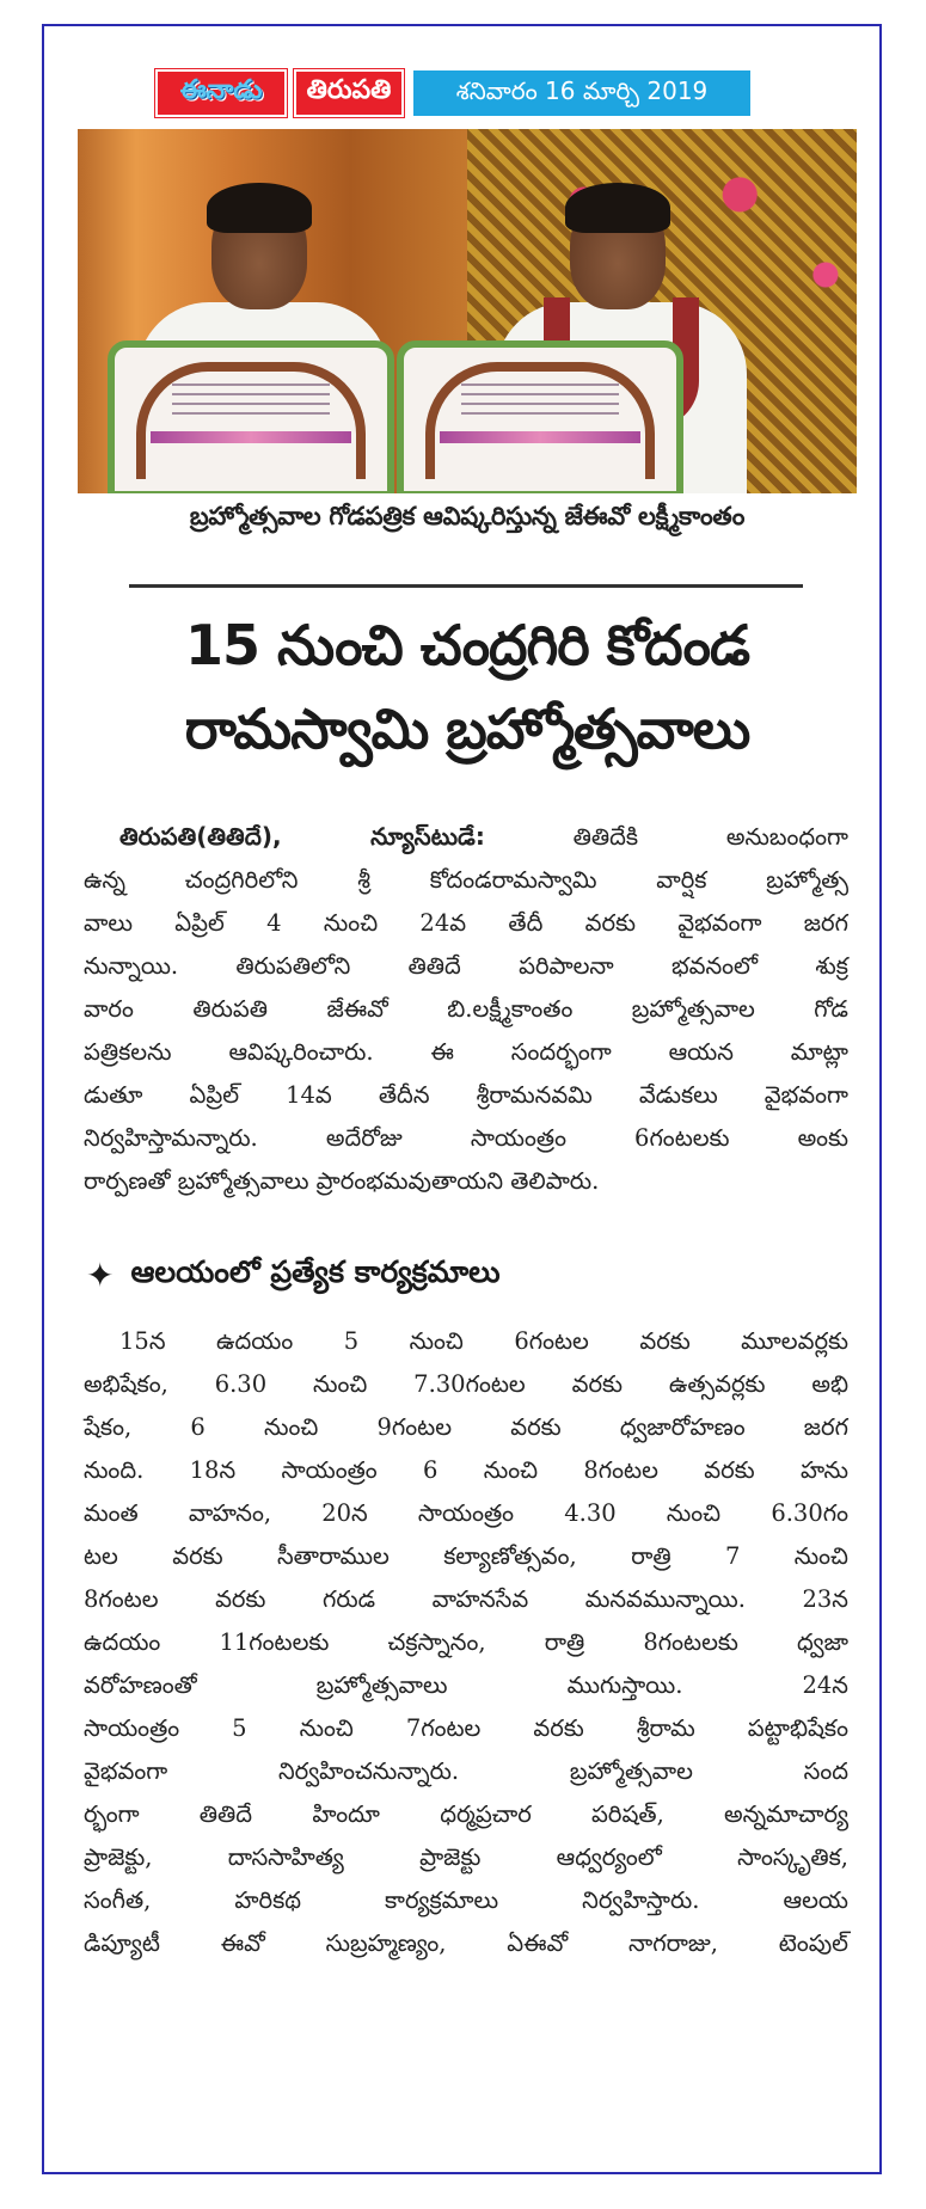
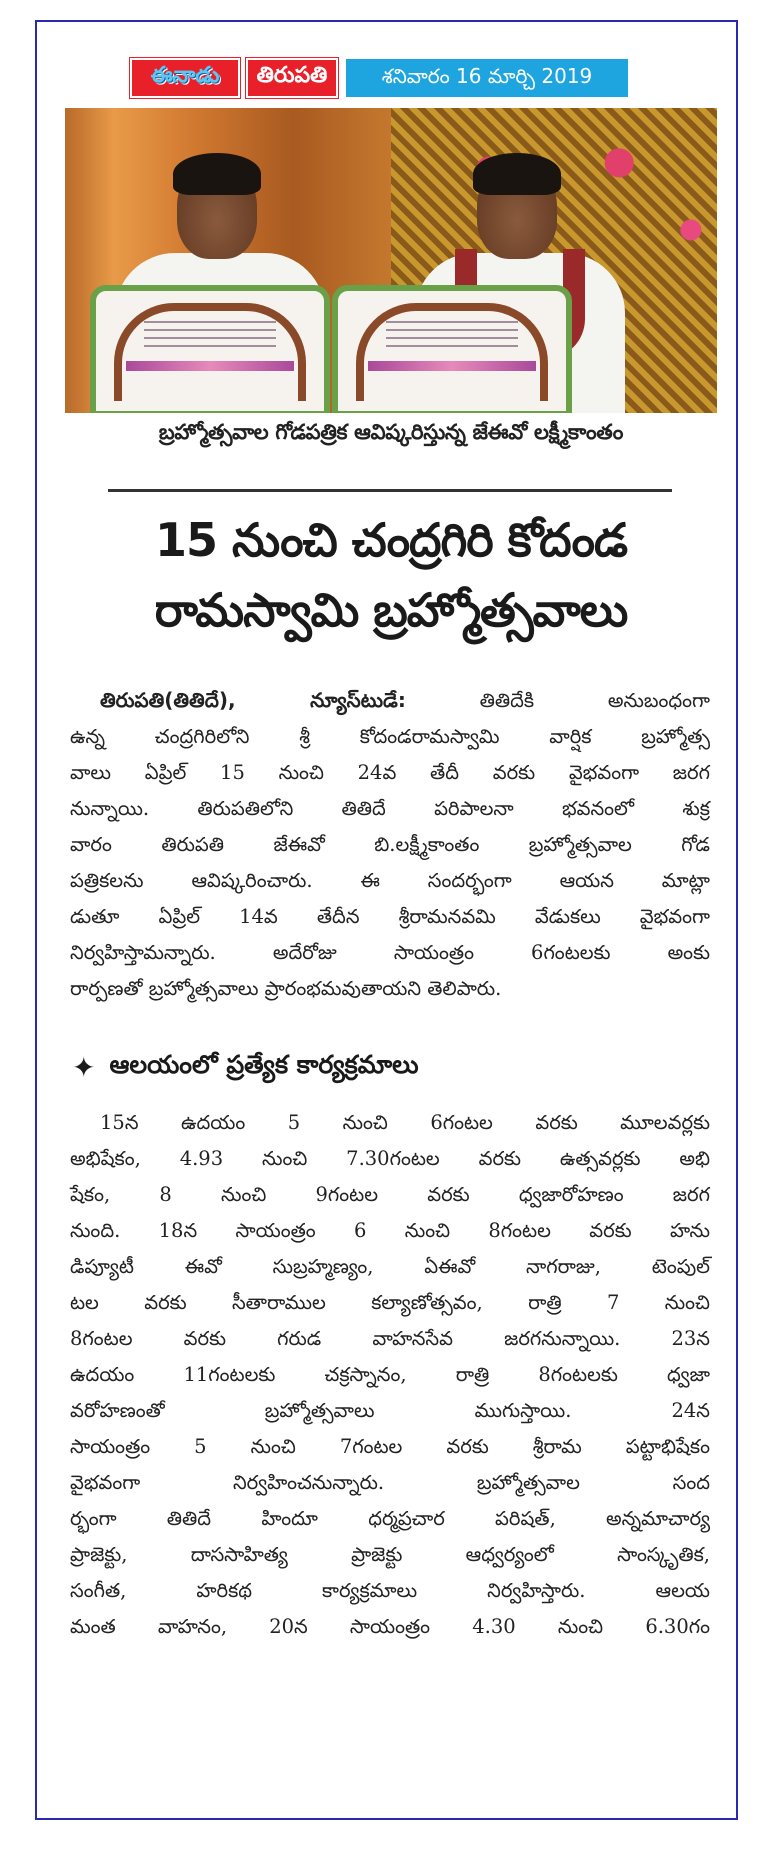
  ఈనాడు
  తిరుపతి
  శనివారం 16 మార్చి 2019
  బ్రహ్మోత్సవాల గోడపత్రిక ఆవిష్కరిస్తున్న జేఈవో లక్ష్మీకాంతం
  15 నుంచి చంద్రగిరి కోదండ
  రామస్వామి బ్రహ్మోత్సవాలు
  తిరుపతి(తితిదే), న్యూస్‌టుడే: తితిదేకి అనుబంధంగా
  ఉన్న చంద్రగిరిలోని శ్రీ కోదండరామస్వామి వార్షిక బ్రహ్మోత్స
- వాలు ఏప్రిల్ 4 నుంచి 24వ తేదీ వరకు వైభవంగా జరగ
+ వాలు ఏప్రిల్ 15 నుంచి 24వ తేదీ వరకు వైభవంగా జరగ
  నున్నాయి. తిరుపతిలోని తితిదే పరిపాలనా భవనంలో శుక్ర
  వారం తిరుపతి జేఈవో బి.లక్ష్మీకాంతం బ్రహ్మోత్సవాల గోడ
  పత్రికలను ఆవిష్కరించారు. ఈ సందర్భంగా ఆయన మాట్లా
  డుతూ ఏప్రిల్ 14వ తేదీన శ్రీరామనవమి వేడుకలు వైభవంగా
  నిర్వహిస్తామన్నారు. అదేరోజు సాయంత్రం 6గంటలకు అంకు
  రార్పణతో బ్రహ్మోత్సవాలు ప్రారంభమవుతాయని తెలిపారు.
  ✦
  ఆలయంలో ప్రత్యేక కార్యక్రమాలు
  15న ఉదయం 5 నుంచి 6గంటల వరకు మూలవర్లకు
- అభిషేకం, 6.30 నుంచి 7.30గంటల వరకు ఉత్సవర్లకు అభి
+ అభిషేకం, 4.93 నుంచి 7.30గంటల వరకు ఉత్సవర్లకు అభి
- షేకం, 6 నుంచి 9గంటల వరకు ధ్వజారోహణం జరగ
+ షేకం, 8 నుంచి 9గంటల వరకు ధ్వజారోహణం జరగ
  నుంది. 18న సాయంత్రం 6 నుంచి 8గంటల వరకు హను
- మంత వాహనం, 20న సాయంత్రం 4.30 నుంచి 6.30గం
+ డిప్యూటీ ఈవో సుబ్రహ్మణ్యం, ఏఈవో నాగరాజు, టెంపుల్
  టల వరకు సీతారాముల కల్యాణోత్సవం, రాత్రి 7 నుంచి
- 8గంటల వరకు గరుడ వాహనసేవ మనవమున్నాయి. 23న
+ 8గంటల వరకు గరుడ వాహనసేవ జరగనున్నాయి. 23న
  ఉదయం 11గంటలకు చక్రస్నానం, రాత్రి 8గంటలకు ధ్వజా
  వరోహణంతో బ్రహ్మోత్సవాలు ముగుస్తాయి. 24న
  సాయంత్రం 5 నుంచి 7గంటల వరకు శ్రీరామ పట్టాభిషేకం
  వైభవంగా నిర్వహించనున్నారు. బ్రహ్మోత్సవాల సంద
  ర్భంగా తితిదే హిందూ ధర్మప్రచార పరిషత్, అన్నమాచార్య
  ప్రాజెక్టు, దాససాహిత్య ప్రాజెక్టు ఆధ్వర్యంలో సాంస్కృతిక,
  సంగీత, హరికథ కార్యక్రమాలు నిర్వహిస్తారు. ఆలయ
- డిప్యూటీ ఈవో సుబ్రహ్మణ్యం, ఏఈవో నాగరాజు, టెంపుల్
+ మంత వాహనం, 20న సాయంత్రం 4.30 నుంచి 6.30గం
